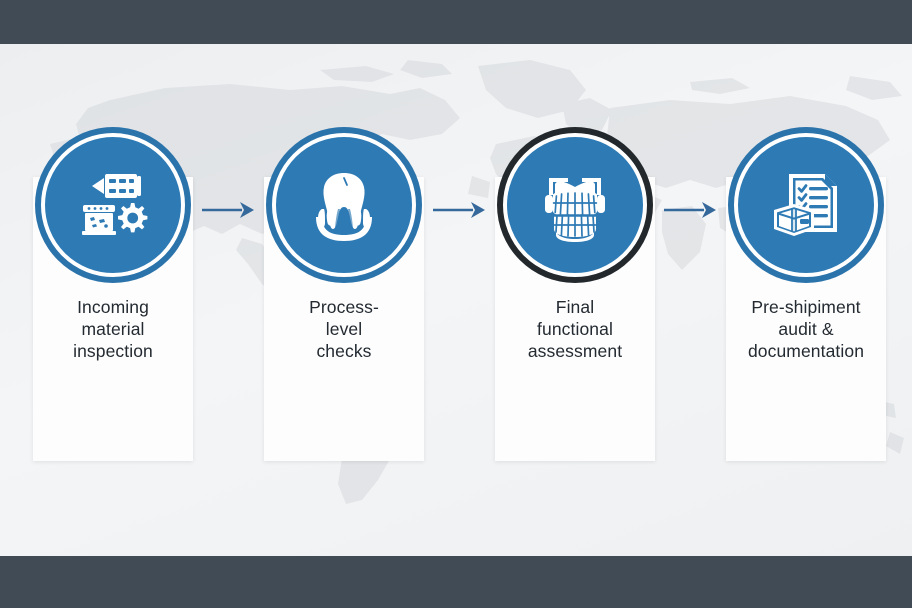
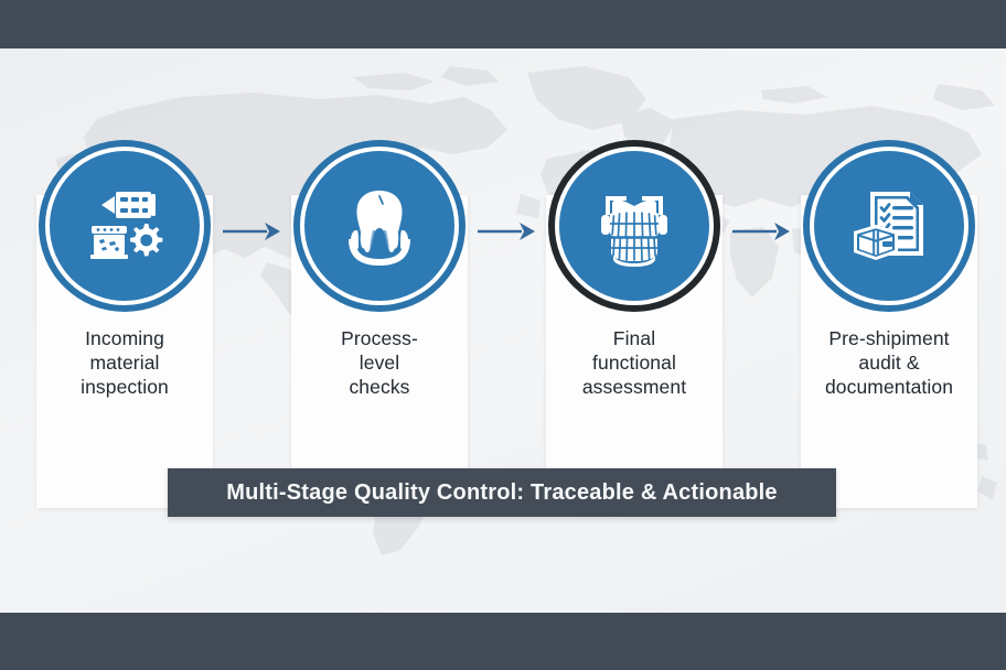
  Incoming
  material
  inspection
  Process-
  level
  checks
  Final
  functional
  assessment
  Pre-shipiment
  audit &
  documentation
+ Multi-Stage Quality Control: Traceable & Actionable
